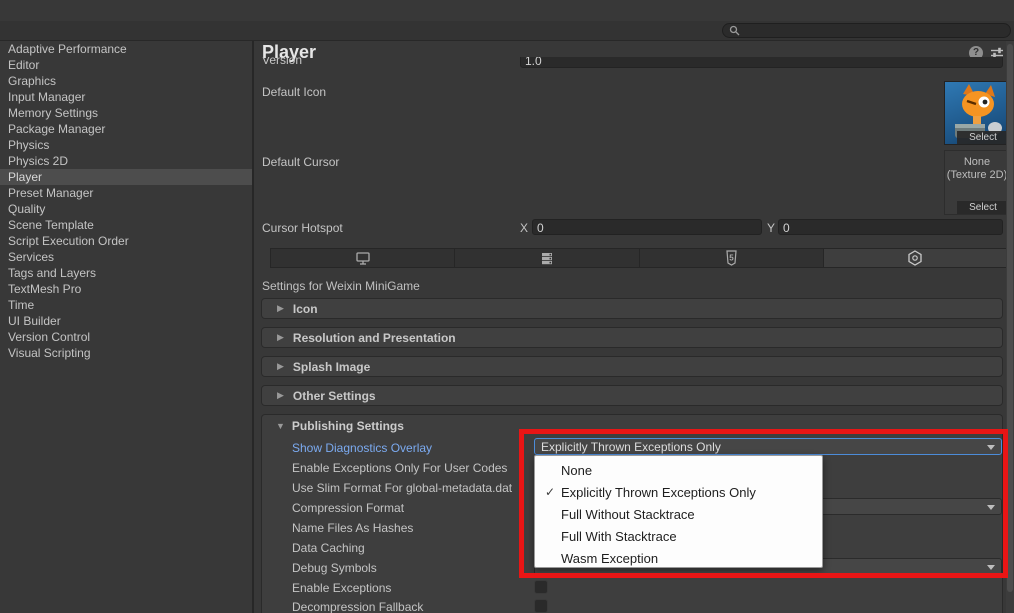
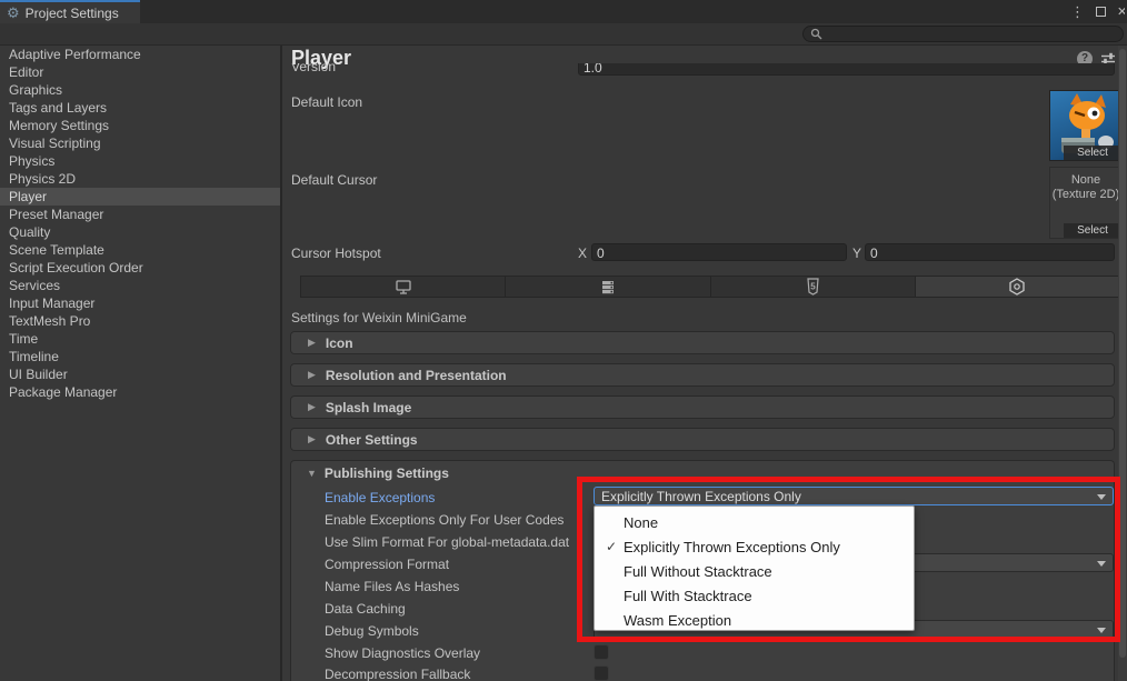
+ ⚙
+ Project Settings
+ ⋮
+ ✕
  Adaptive Performance
  Editor
  Graphics
- Input Manager
+ Tags and Layers
  Memory Settings
- Package Manager
+ Visual Scripting
  Physics
  Physics 2D
  Player
  Preset Manager
  Quality
  Scene Template
  Script Execution Order
  Services
- Tags and Layers
+ Input Manager
  TextMesh Pro
  Time
+ Timeline
  UI Builder
- Version Control
- Visual Scripting
+ Package Manager
  Player
  ?
  Version
  1.0
  Default Icon
  Select
  Default Cursor
  None
  (Texture 2D
  Select
  Cursor Hotspot
  X
  0
  Y
  0
  5
  Settings for Weixin MiniGame
  ▶
  Icon
  ▶
  Resolution and Presentation
  ▶
  Splash Image
  ▶
  Other Settings
  ▼
  Publishing Settings
- Show Diagnostics Overlay
+ Enable Exceptions
  Enable Exceptions Only For User Codes
  Use Slim Format For global-metadata.dat
  Compression Format
  Name Files As Hashes
  Data Caching
  Debug Symbols
- Enable Exceptions
+ Show Diagnostics Overlay
  Decompression Fallback
  Explicitly Thrown Exceptions Only
  None
  ✓
  Explicitly Thrown Exceptions Only
  Full Without Stacktrace
  Full With Stacktrace
  Wasm Exception
